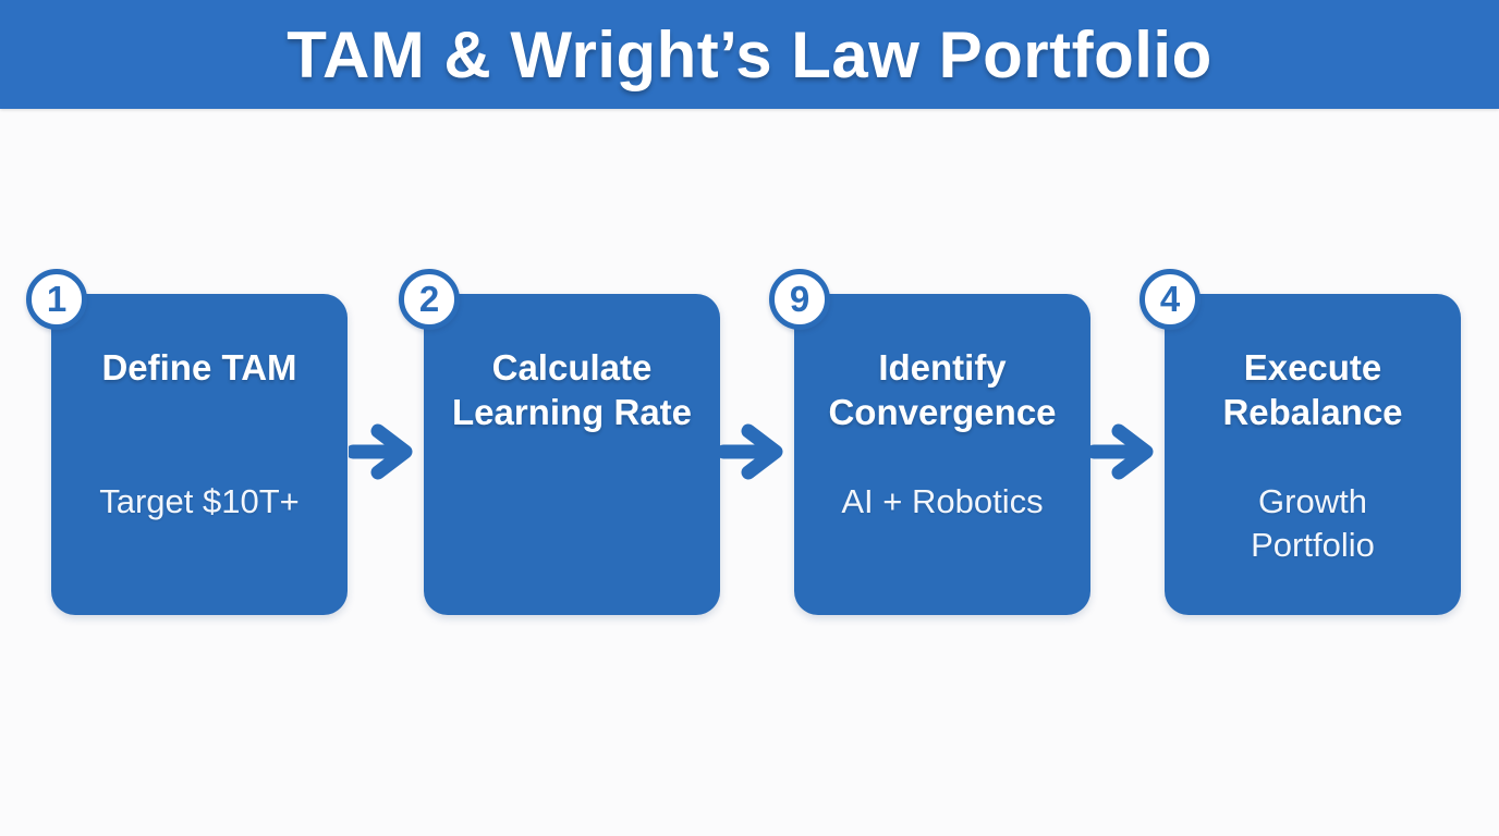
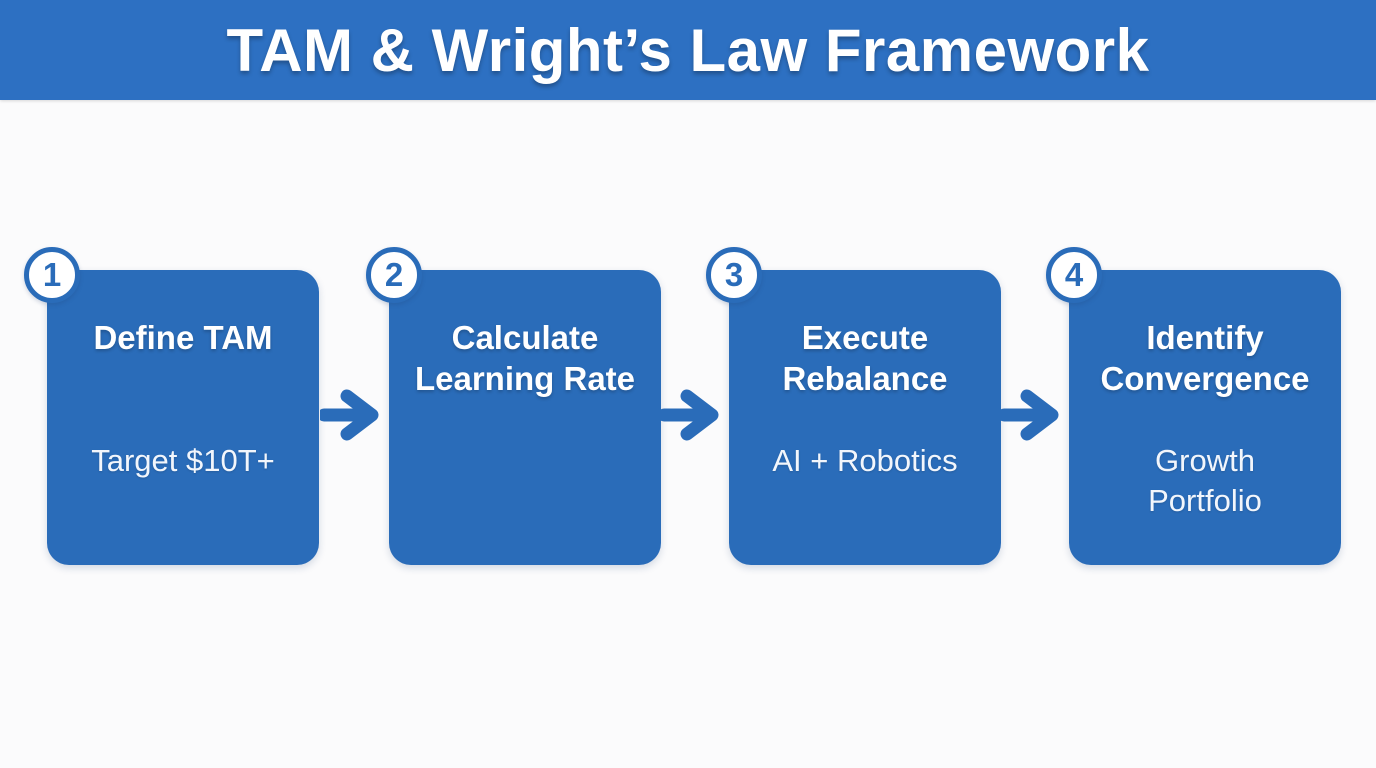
- TAM & Wright’s Law Portfolio
+ TAM & Wright’s Law Framework
  1
  Define TAM
  Target $10T+
  2
  Calculate Learning Rate
- 9
+ 3
- Identify Convergence
+ Execute Rebalance
  AI + Robotics
  4
- Execute Rebalance
+ Identify Convergence
  Growth Portfolio
